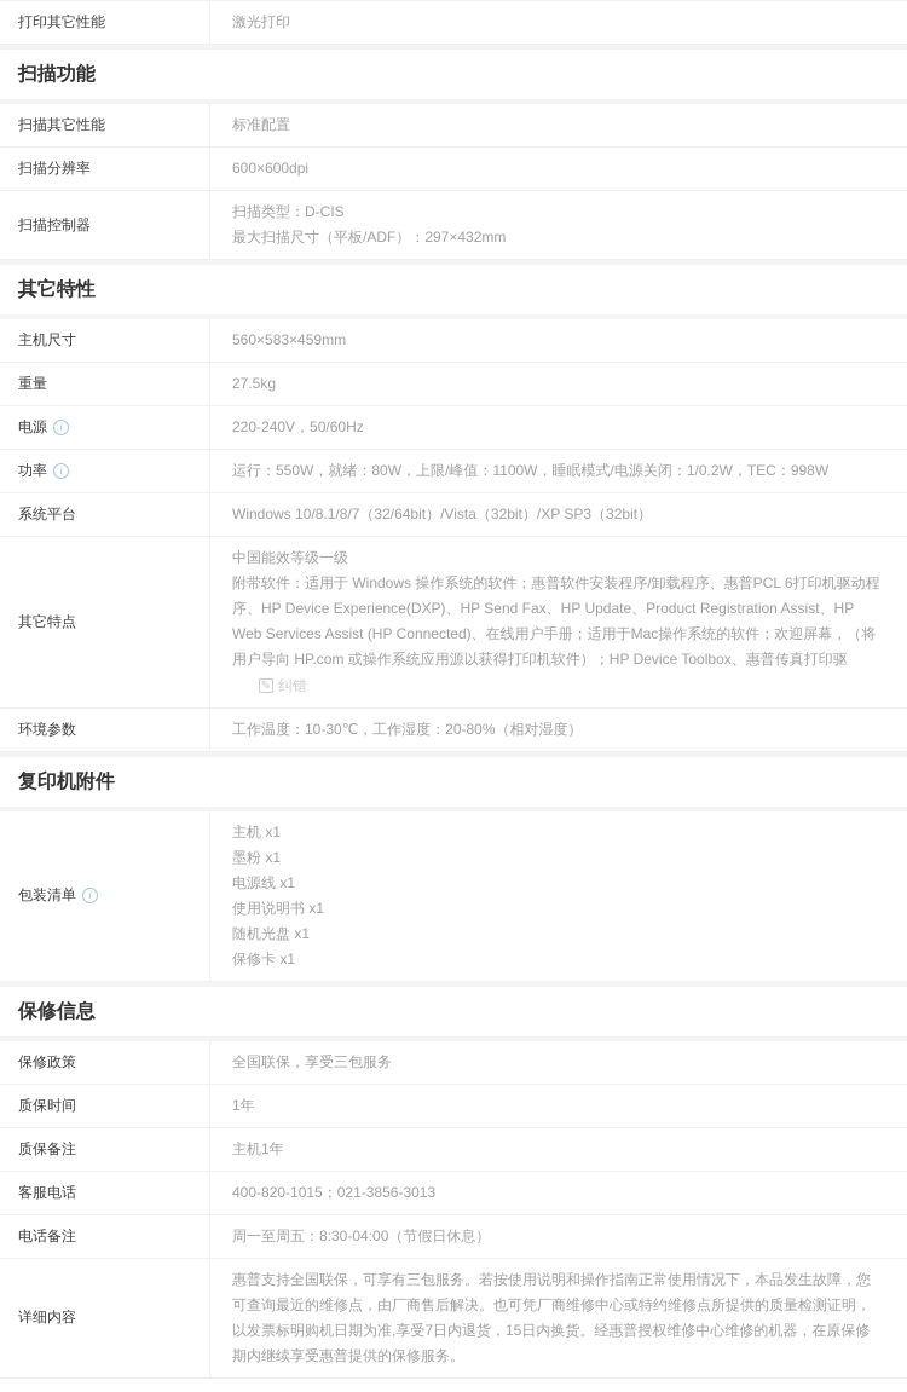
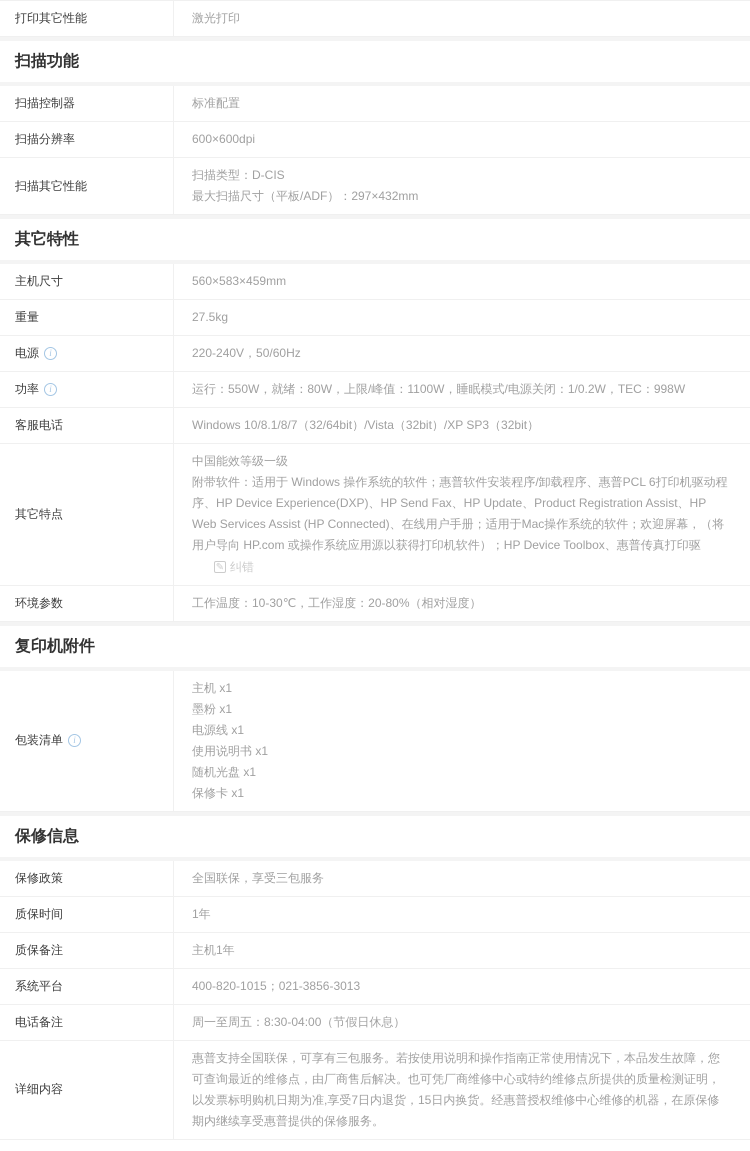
  打印其它性能
  激光打印
  扫描功能
- 扫描其它性能
+ 扫描控制器
  标准配置
  扫描分辨率
  600×600dpi
- 扫描控制器
+ 扫描其它性能
  扫描类型：D-CIS
  最大扫描尺寸（平板/ADF）：297×432mm
  其它特性
  主机尺寸
  560×583×459mm
  重量
  27.5kg
  电源
  i
  220-240V，50/60Hz
  功率
  i
  运行：550W，就绪：80W，上限/峰值：1100W，睡眠模式/电源关闭：1/0.2W，TEC：998W
- 系统平台
+ 客服电话
  Windows 10/8.1/8/7（32/64bit）/Vista（32bit）/XP SP3（32bit）
  其它特点
  中国能效等级一级
  附带软件：适用于 Windows 操作系统的软件；惠普软件安装程序/卸载程序、惠普PCL 6打印机驱动程序、HP Device Experience(DXP)、HP Send Fax、HP Update、Product Registration Assist、HP Web Services Assist (HP Connected)、在线用户手册；适用于Mac操作系统的软件；欢迎屏幕，（将用户导向 HP.com 或操作系统应用源以获得打印机软件）；HP Device Toolbox、惠普传真打印驱
  ✎
  纠错
  环境参数
  工作温度：10-30℃，工作湿度：20-80%（相对湿度）
  复印机附件
  包装清单
  i
  主机 x1
  墨粉 x1
  电源线 x1
  使用说明书 x1
  随机光盘 x1
  保修卡 x1
  保修信息
  保修政策
  全国联保，享受三包服务
  质保时间
  1年
  质保备注
  主机1年
- 客服电话
+ 系统平台
  400-820-1015；021-3856-3013
  电话备注
  周一至周五：8:30-04:00（节假日休息）
  详细内容
  惠普支持全国联保，可享有三包服务。若按使用说明和操作指南正常使用情况下，本品发生故障，您可查询最近的维修点，由厂商售后解决。也可凭厂商维修中心或特约维修点所提供的质量检测证明，以发票标明购机日期为准,享受7日内退货，15日内换货。经惠普授权维修中心维修的机器，在原保修期内继续享受惠普提供的保修服务。
